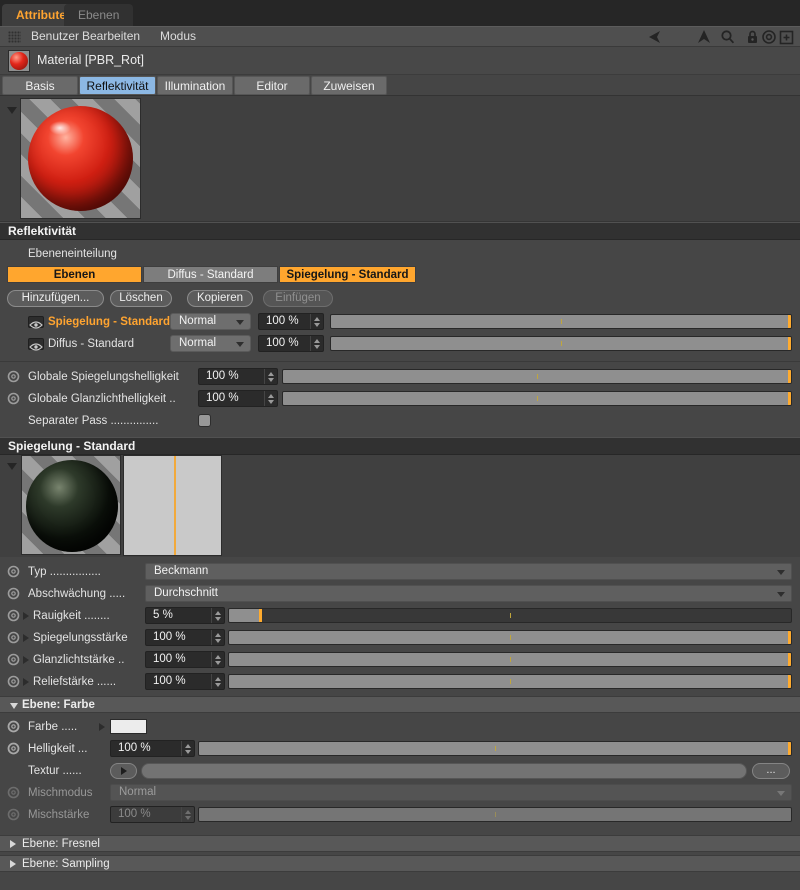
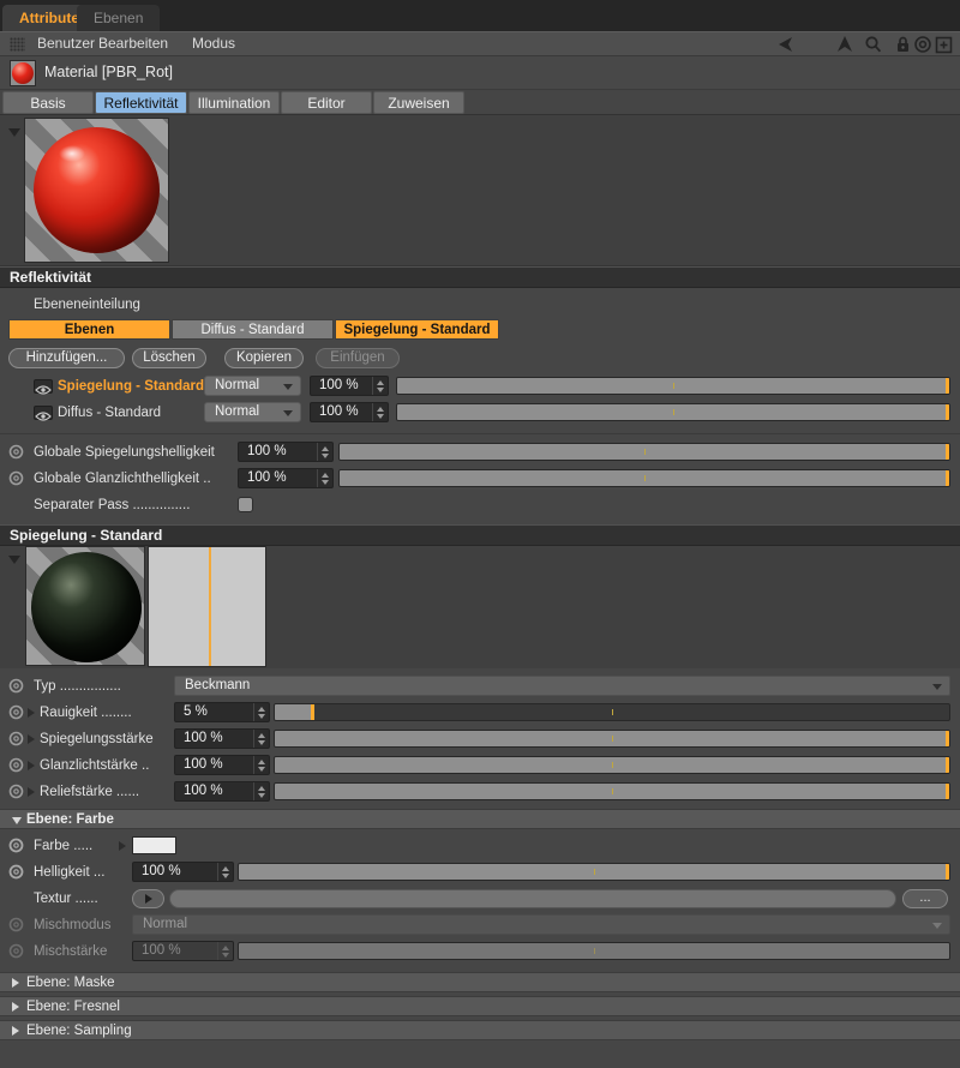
  Attribute
  Ebenen
  Benutzer
  Bearbeiten
  Modus
  Material [PBR_Rot]
  Basis
  Reflektivität
  Illumination
  Editor
  Zuweisen
  Reflektivität
  Ebeneneinteilung
  Ebenen
  Diffus - Standard
  Spiegelung - Standard
  Hinzufügen...
  Löschen
  Kopieren
  Einfügen
  Spiegelung - Standard
  Normal
  100 %
  Diffus - Standard
  Normal
  100 %
  Globale Spiegelungshelligkeit
  100 %
  Globale Glanzlichthelligkeit ..
  100 %
  Separater Pass ...............
  Spiegelung - Standard
  Typ ................
  Beckmann
- Abschwächung .....
- Durchschnitt
  Rauigkeit ........
  5 %
  Spiegelungsstärke
  100 %
  Glanzlichtstärke ..
  100 %
  Reliefstärke ......
  100 %
  Ebene: Farbe
  Farbe .....
  Helligkeit ...
  100 %
  Textur ......
  ...
  Mischmodus
  Normal
  Mischstärke
  100 %
+ Ebene: Maske
  Ebene: Fresnel
  Ebene: Sampling
